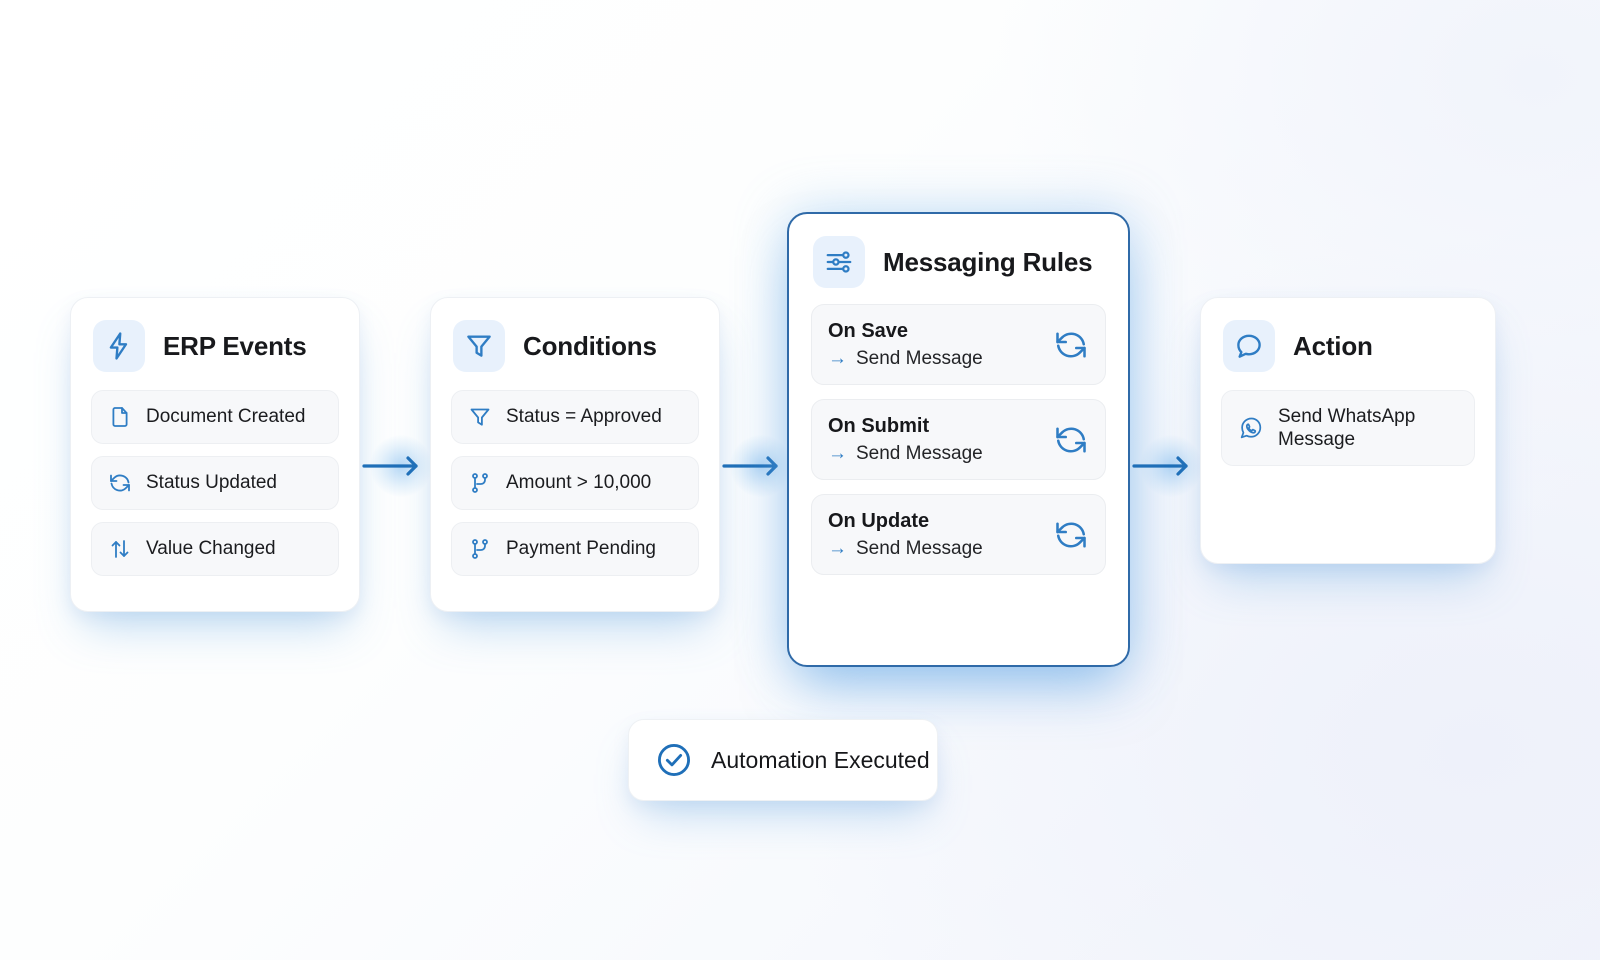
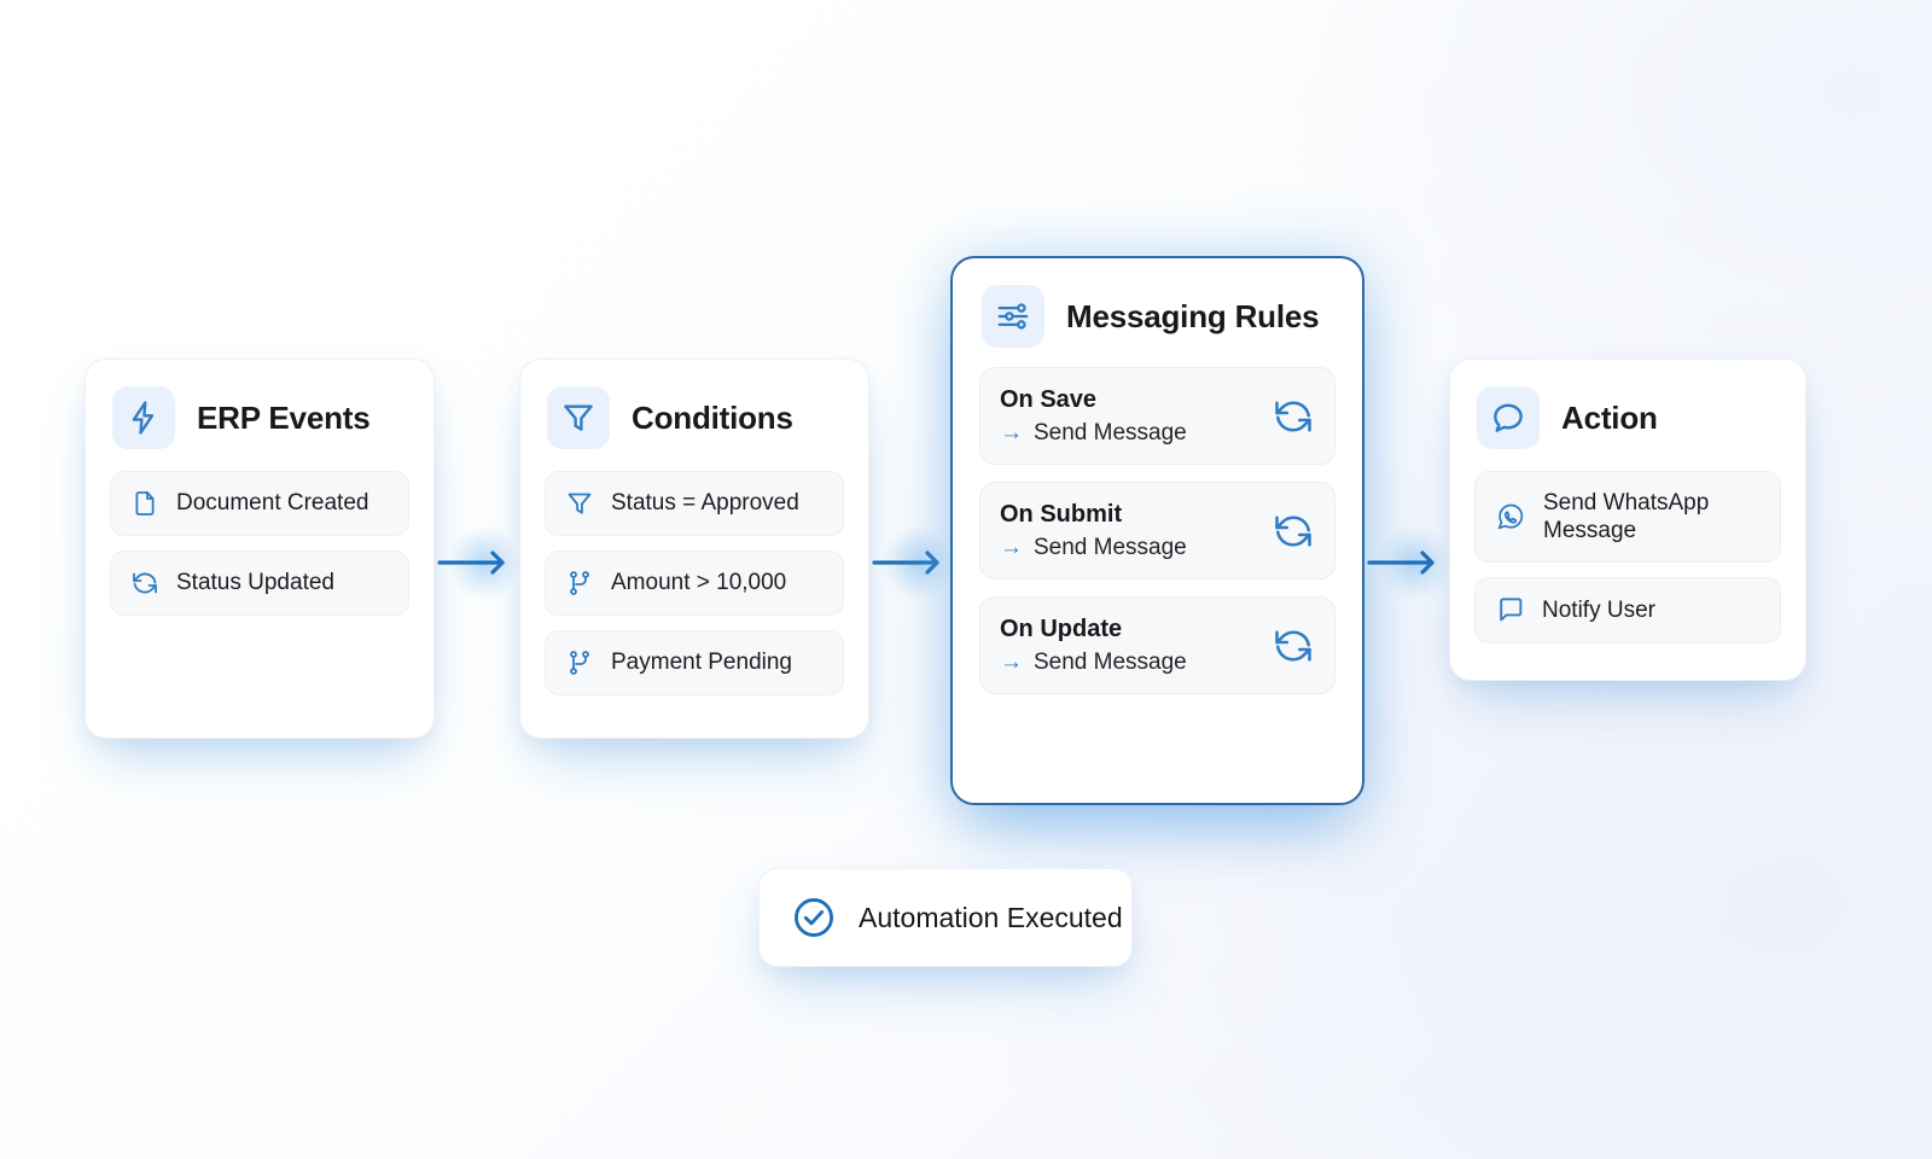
  ERP Events
  Document Created
  Status Updated
- Value Changed
  Conditions
  Status = Approved
  Amount > 10,000
  Payment Pending
  Messaging Rules
  On Save
  →
  Send Message
  On Submit
  →
  Send Message
  On Update
  →
  Send Message
  Action
  Send WhatsApp Message
+ Notify User
  Automation Executed
